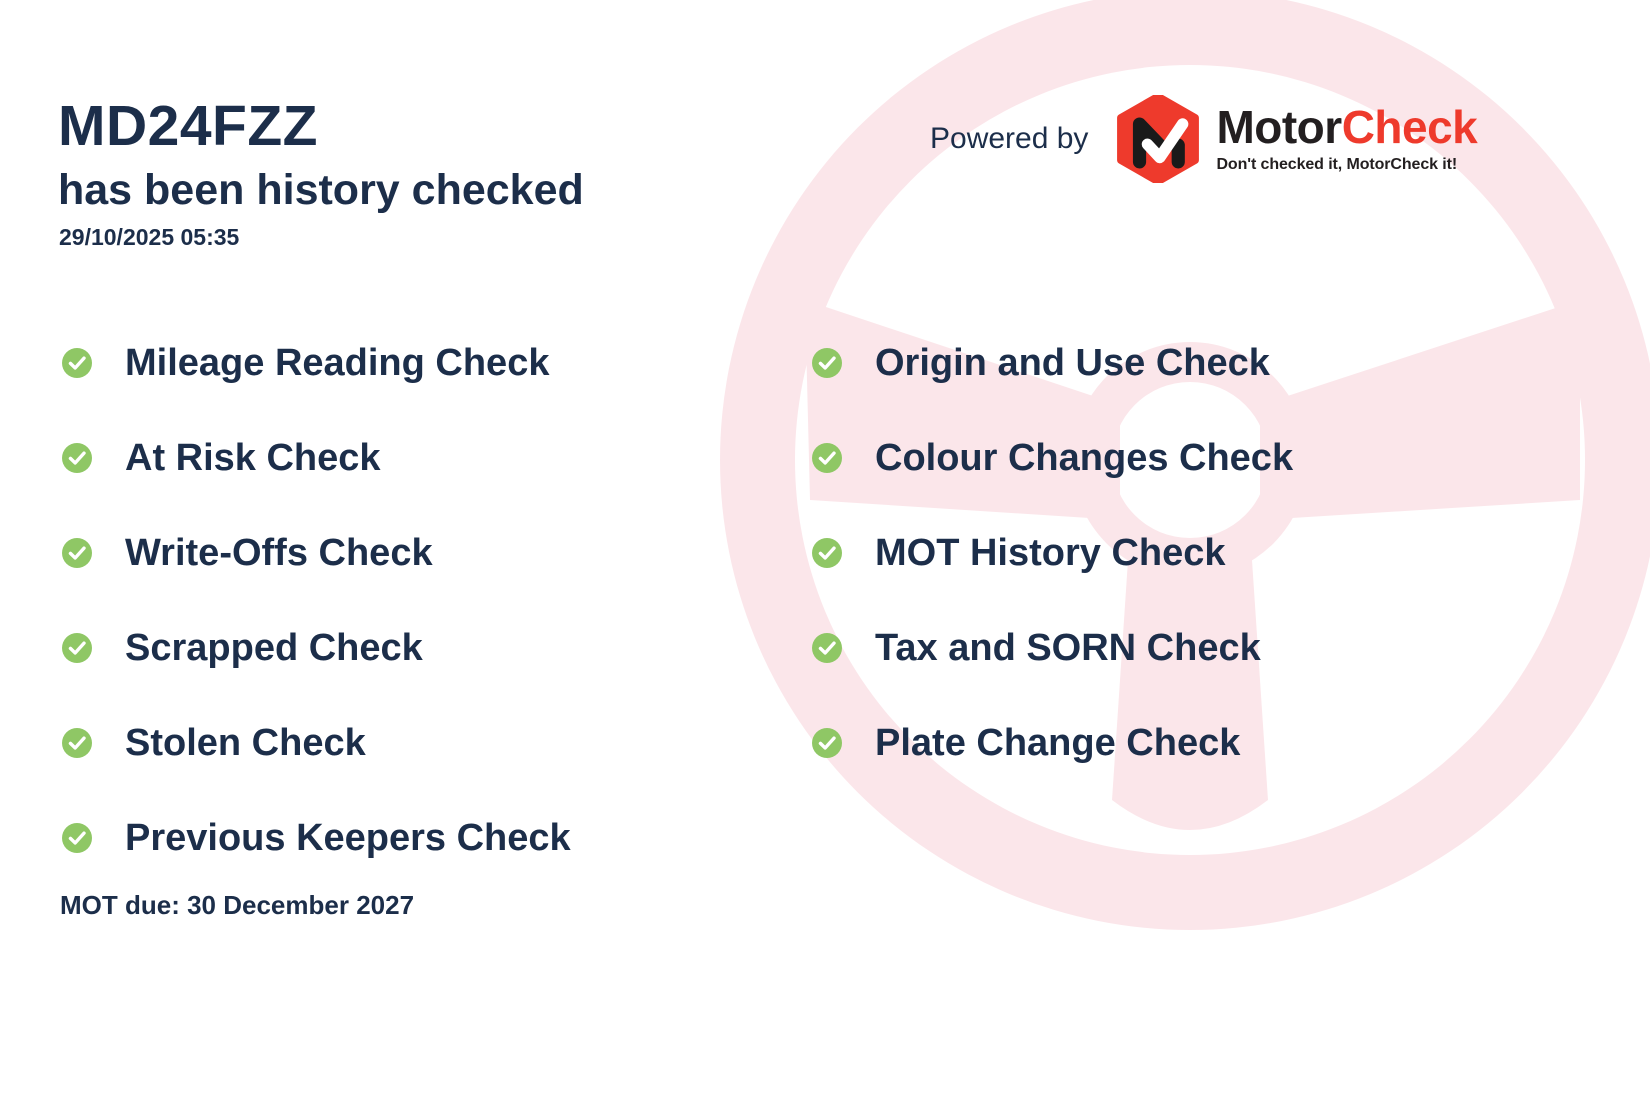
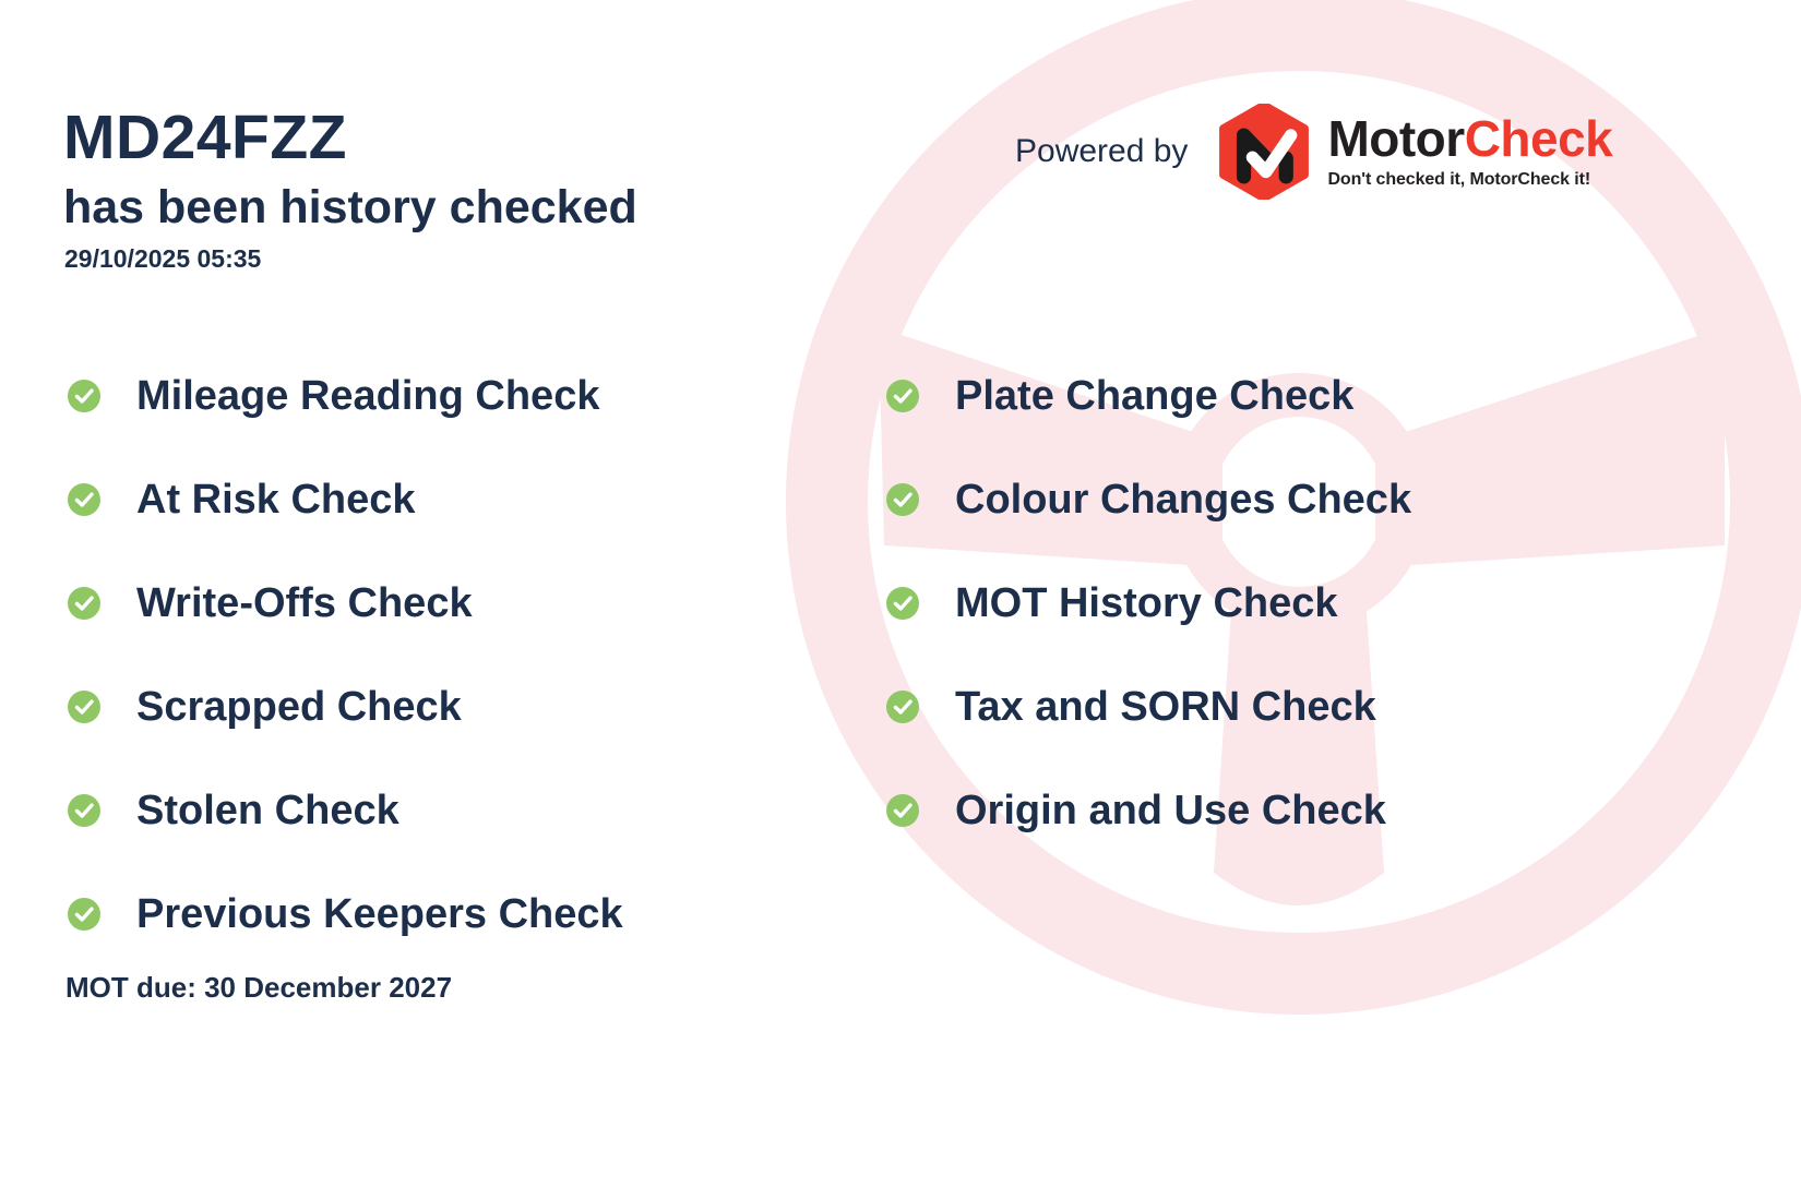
  MD24FZZ
  has been history checked
  29/10/2025 05:35
  Powered by
  MotorCheck
  Don't checked it, MotorCheck it!
  Mileage Reading Check
  At Risk Check
  Write-Offs Check
  Scrapped Check
  Stolen Check
  Previous Keepers Check
- Origin and Use Check
+ Plate Change Check
  Colour Changes Check
  MOT History Check
  Tax and SORN Check
- Plate Change Check
+ Origin and Use Check
  MOT due: 30 December 2027
